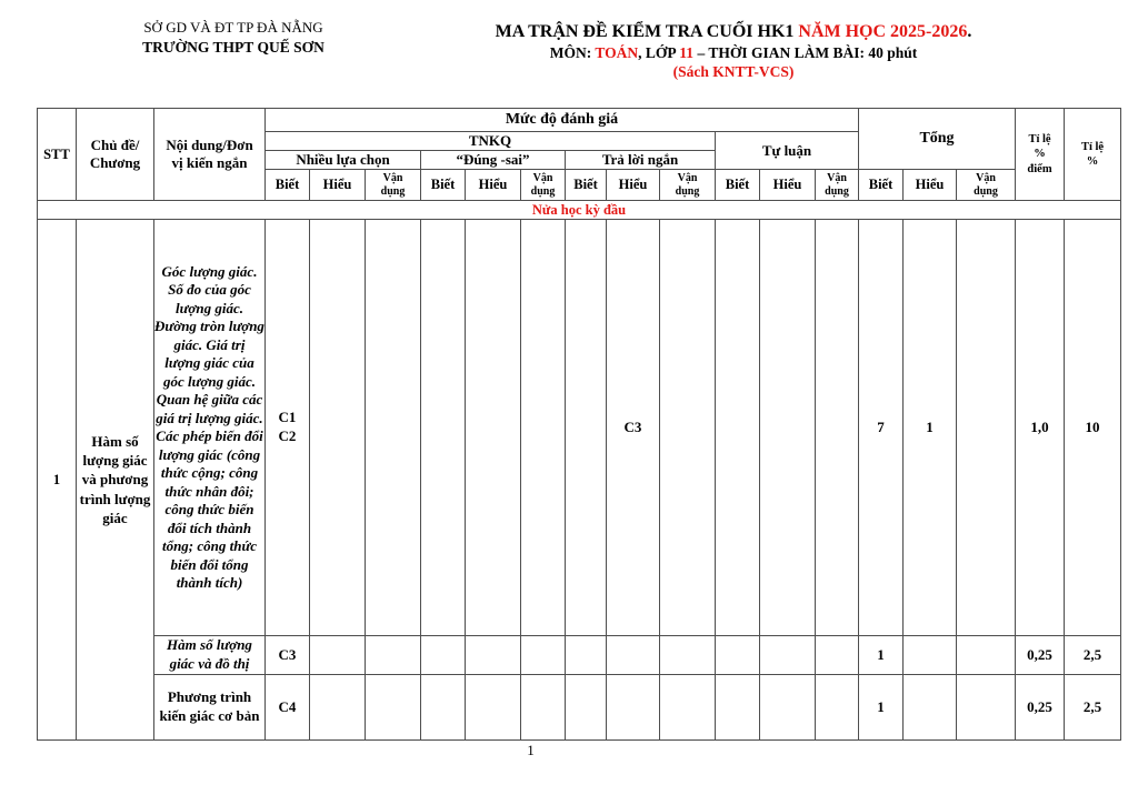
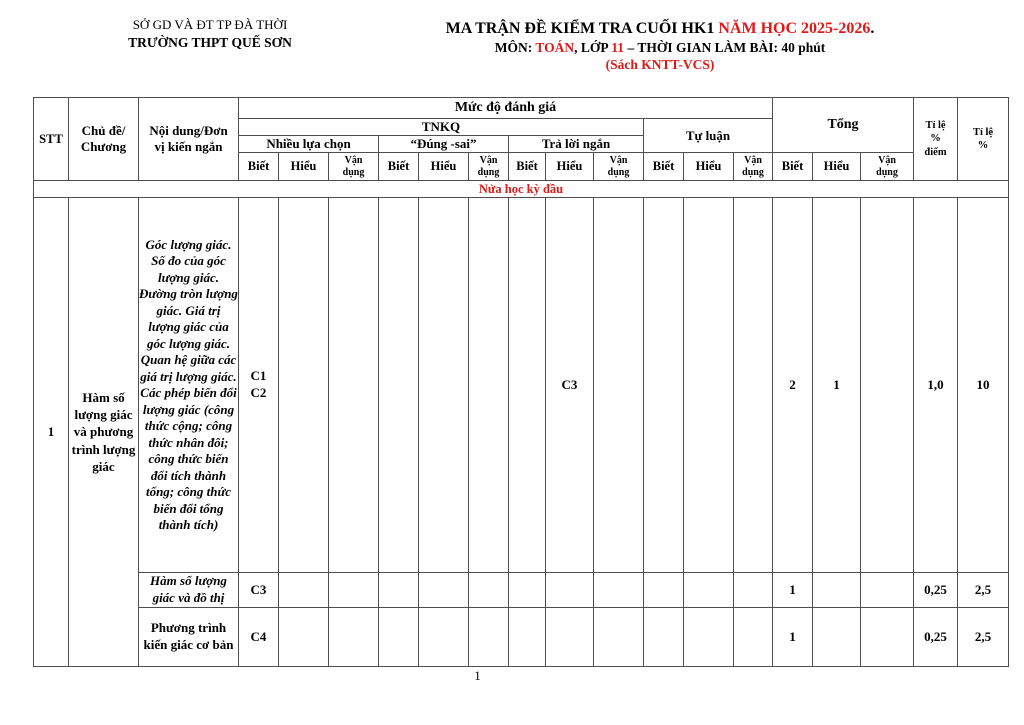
- SỞ GD VÀ ĐT TP ĐÀ NẴNG
+ SỞ GD VÀ ĐT TP ĐÀ THỜI
  TRƯỜNG THPT QUẾ SƠN
  MA TRẬN ĐỀ KIỂM TRA CUỐI HK1 NĂM HỌC 2025-2026.
  MÔN: TOÁN, LỚP 11 – THỜI GIAN LÀM BÀI: 40 phút
  (Sách KNTT-VCS)
  STT	Chủ đề/ Chương	Nội dung/Đơn vị kiến ngắn	Mức độ đánh giá	Tổng	Tỉ lệ % điểm	Tỉ lệ %
  TNKQ	Tự luận
  Nhiều lựa chọn	“Đúng -sai”	Trả lời ngắn
  Biết	Hiểu	Vận dụng	Biết	Hiểu	Vận dụng	Biết	Hiểu	Vận dụng	Biết	Hiểu	Vận dụng	Biết	Hiểu	Vận dụng
  Nửa học kỳ đầu
- 1	Hàm số lượng giác và phương trình lượng giác	Góc lượng giác. Số đo của góc lượng giác. Đường tròn lượng giác. Giá trị lượng giác của góc lượng giác. Quan hệ giữa các giá trị lượng giác. Các phép biến đổi lượng giác (công thức cộng; công thức nhân đôi; công thức biến đổi tích thành tổng; công thức biến đổi tổng thành tích)	C1 C2							C3					7	1		1,0	10
+ 1	Hàm số lượng giác và phương trình lượng giác	Góc lượng giác. Số đo của góc lượng giác. Đường tròn lượng giác. Giá trị lượng giác của góc lượng giác. Quan hệ giữa các giá trị lượng giác. Các phép biến đổi lượng giác (công thức cộng; công thức nhân đôi; công thức biến đổi tích thành tổng; công thức biến đổi tổng thành tích)	C1 C2							C3					2	1		1,0	10
  Hàm số lượng giác và đồ thị	C3												1			0,25	2,5
  Phương trình kiến giác cơ bản	C4												1			0,25	2,5
  1
